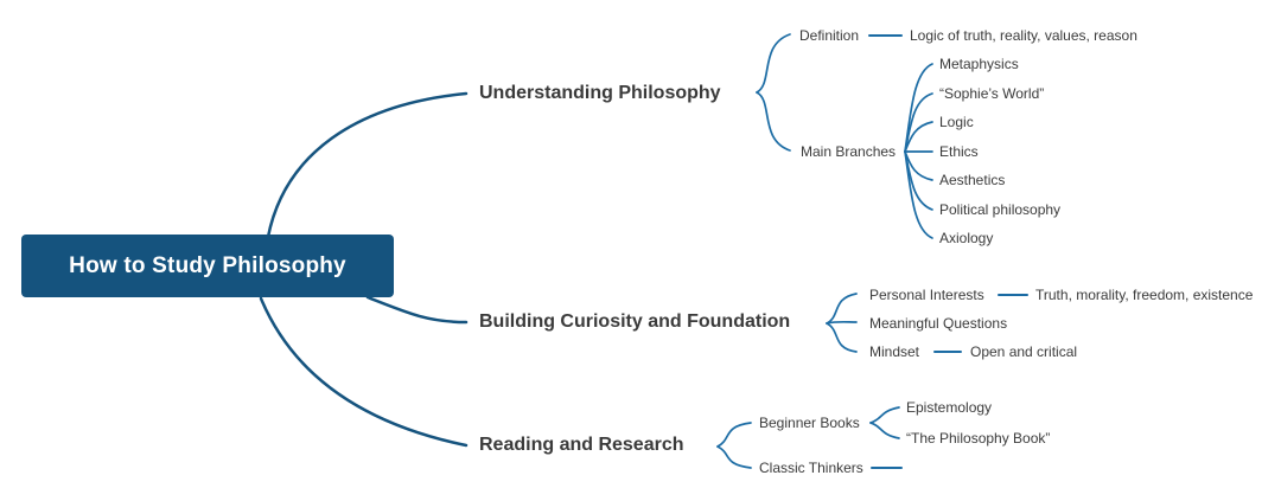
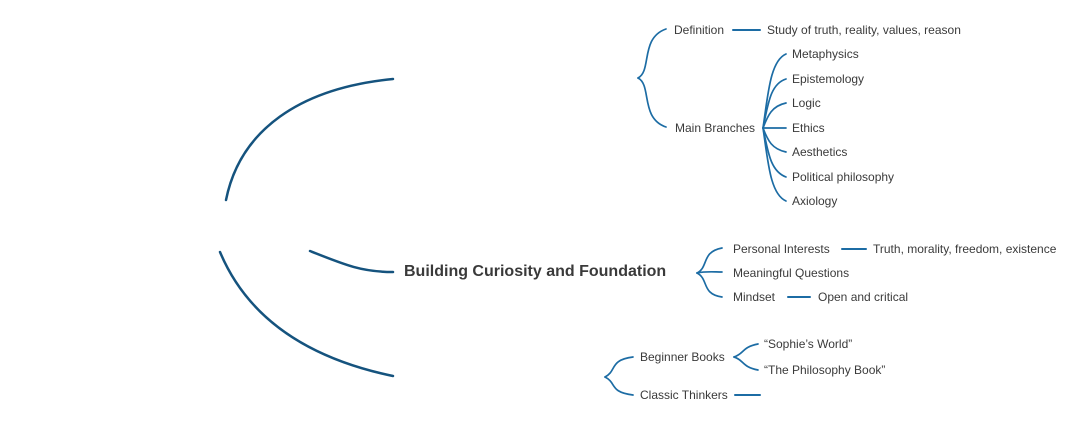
- How to Study Philosophy
- Understanding Philosophy
  Building Curiosity and Foundation
- Reading and Research
  Definition
- Logic of truth, reality, values, reason
+ Study of truth, reality, values, reason
  Main Branches
  Metaphysics
- “Sophie’s World”
+ Epistemology
  Logic
  Ethics
  Aesthetics
  Political philosophy
  Axiology
  Personal Interests
  Truth, morality, freedom, existence
  Meaningful Questions
  Mindset
  Open and critical
  Beginner Books
- Epistemology
+ “Sophie’s World”
  “The Philosophy Book”
  Classic Thinkers
